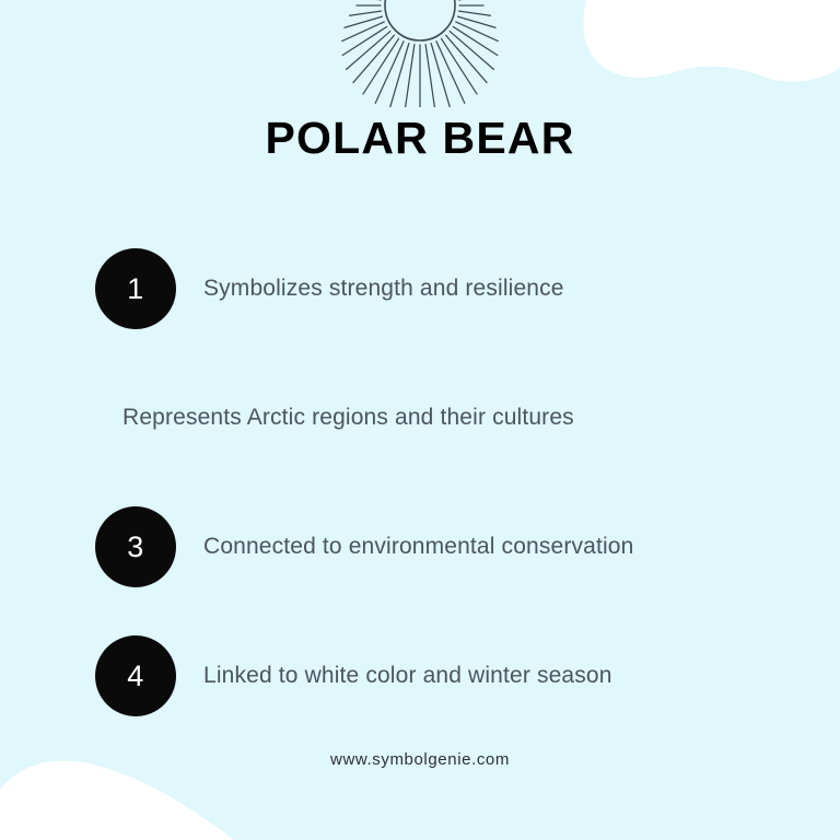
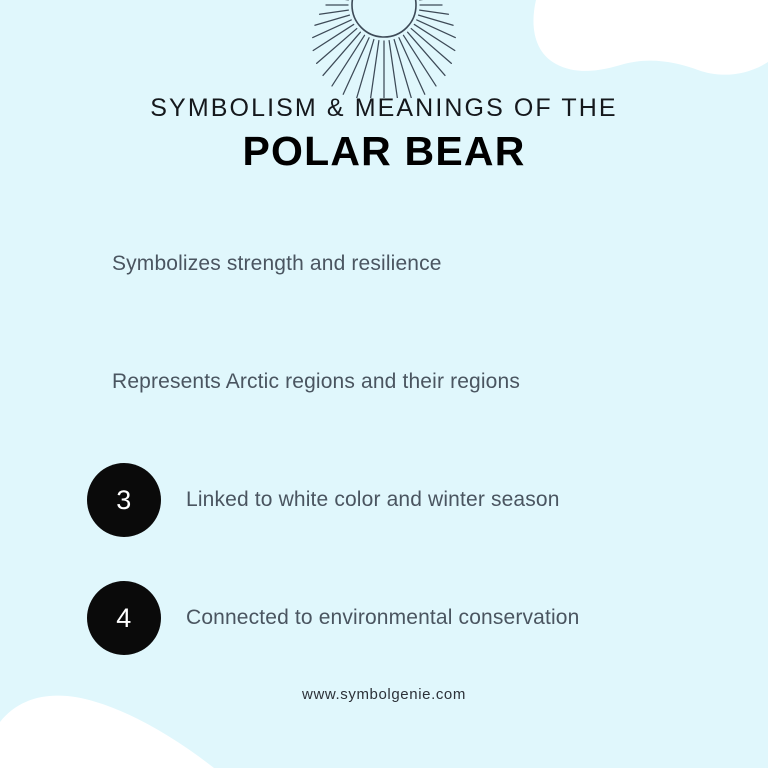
+ SYMBOLISM & MEANINGS OF THE
  POLAR BEAR
- 1
  Symbolizes strength and resilience
- Represents Arctic regions and their cultures
+ Represents Arctic regions and their regions
  3
- Connected to environmental conservation
+ Linked to white color and winter season
  4
- Linked to white color and winter season
+ Connected to environmental conservation
  www.symbolgenie.com
